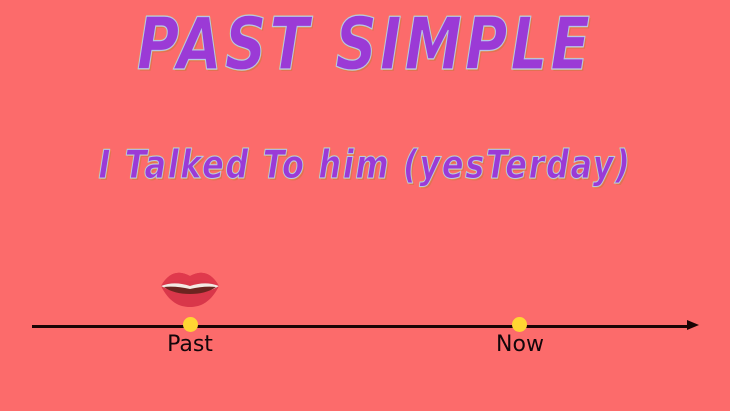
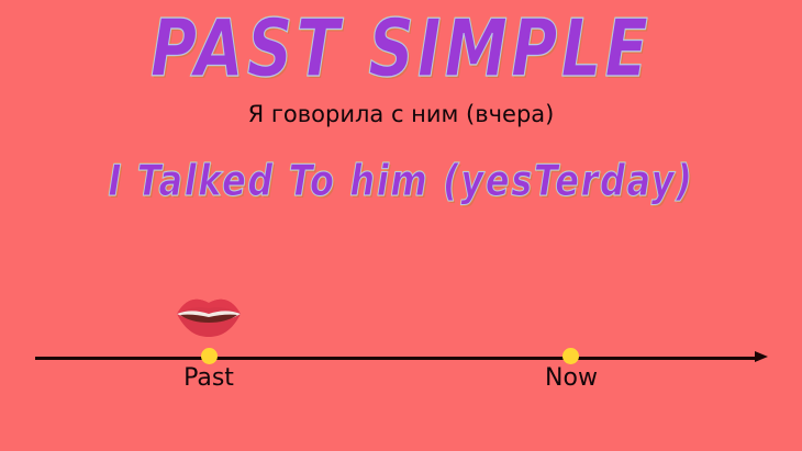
  PAST SIMPLE
+ Я говорила с ним (вчера)
  I Talked To him (yesTerday)
  Past
  Now
